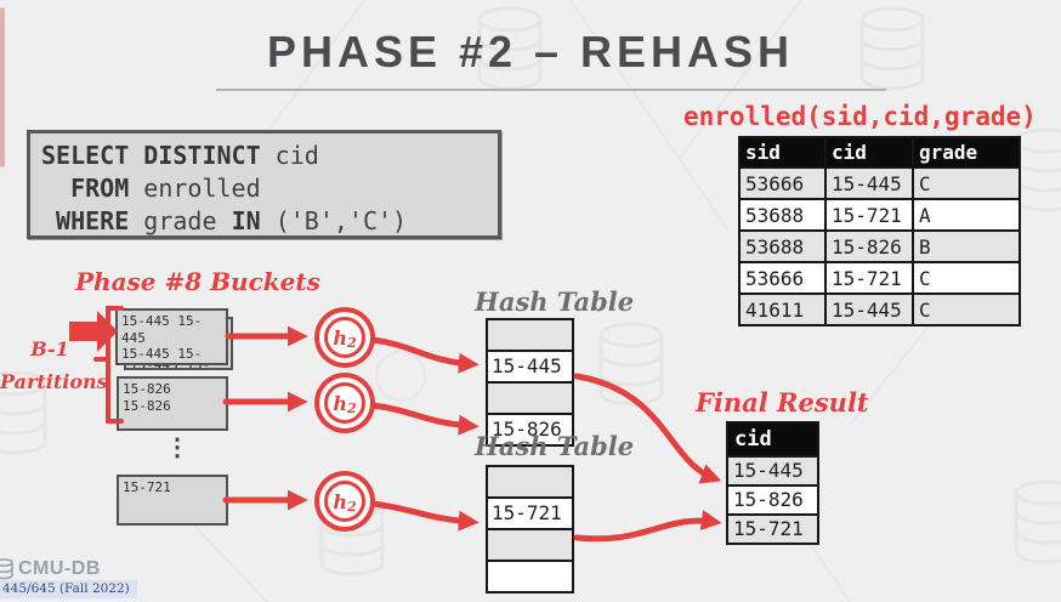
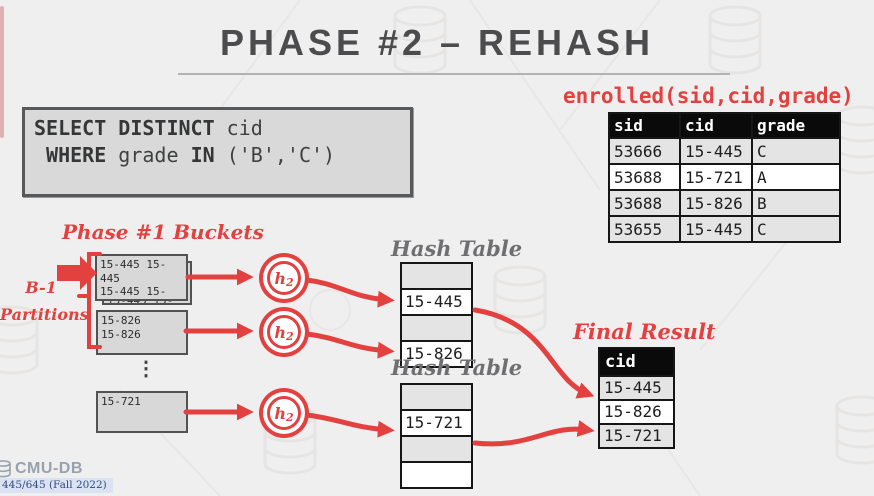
  PHASE #2 – REHASH
  SELECT DISTINCT cid
- FROM enrolled
  WHERE grade IN ('B','C')
  enrolled(sid,cid,grade)
  sid	cid	grade
  53666	15-445	C
  53688	15-721	A
  53688	15-826	B
- 53666	15-721	C
- 41611	15-445	C
+ 53655	15-445	C
- Phase #8 Buckets
+ Phase #1 Buckets
  B-1
  Partition
  15-445 15-445
  15-445 15-
  15-826
  15-826
  ⋮
  15-721
  h
  2
  h
  2
  h
  2
  Hash Table
  15-445
  15-826
  Hash Table
  15-721
  Final Result
  cid
  15-445
  15-826
  15-721
  CMU-DB
  445/645 (Fall 2022)
